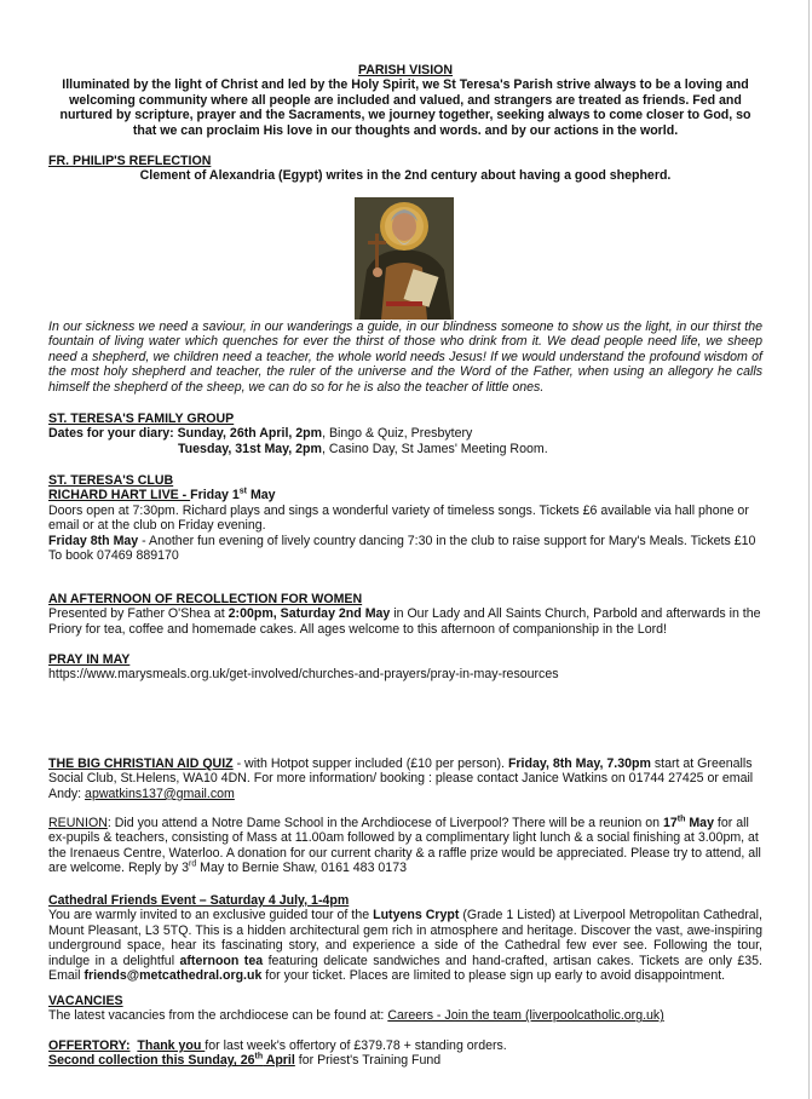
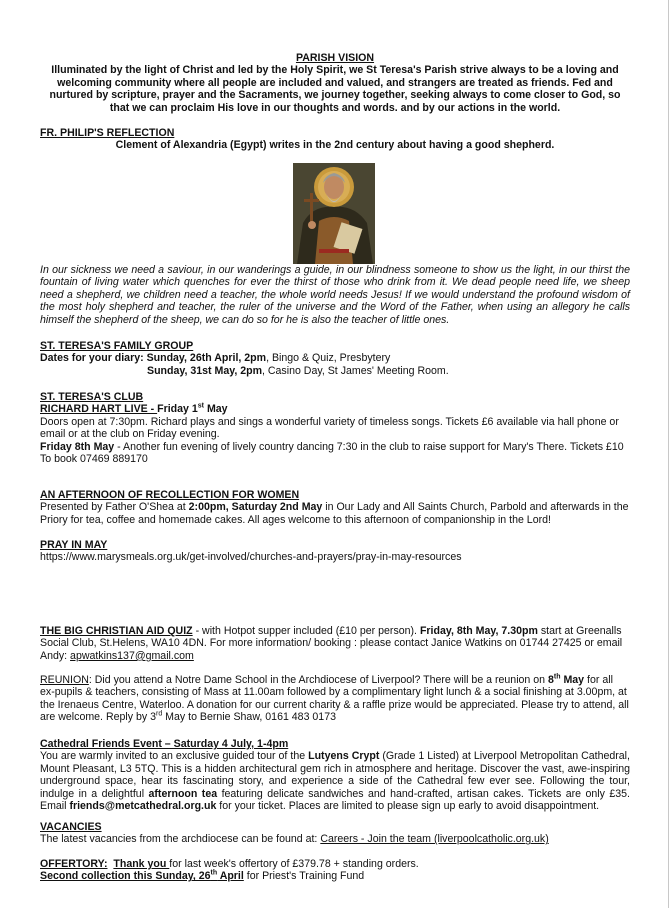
  PARISH VISION
  Illuminated by the light of Christ and led by the Holy Spirit, we St Teresa's Parish strive always to be a loving and welcoming community where all people are included and valued, and strangers are treated as friends. Fed and nurtured by scripture, prayer and the Sacraments, we journey together, seeking always to come closer to God, so that we can proclaim His love in our thoughts and words. and by our actions in the world.
  FR. PHILIP'S REFLECTION
  Clement of Alexandria (Egypt) writes in the 2nd century about having a good shepherd.
  In our sickness we need a saviour, in our wanderings a guide, in our blindness someone to show us the light, in our thirst the fountain of living water which quenches for ever the thirst of those who drink from it. We dead people need life, we sheep need a shepherd, we children need a teacher, the whole world needs Jesus! If we would understand the profound wisdom of the most holy shepherd and teacher, the ruler of the universe and the Word of the Father, when using an allegory he calls himself the shepherd of the sheep, we can do so for he is also the teacher of little ones.
  ST. TERESA'S FAMILY GROUP
  Dates for your diary: Sunday, 26th April, 2pm, Bingo & Quiz, Presbytery
- Tuesday, 31st May, 2pm, Casino Day, St James' Meeting Room.
+ Sunday, 31st May, 2pm, Casino Day, St James' Meeting Room.
  ST. TERESA'S CLUB
  RICHARD HART LIVE - Friday 1 May
  Doors open at 7:30pm. Richard plays and sings a wonderful variety of timeless songs. Tickets £6 available via hall phone or email or at the club on Friday evening.
- Friday 8th May - Another fun evening of lively country dancing 7:30 in the club to raise support for Mary's Meals. Tickets £10 To book 07469 889170
+ Friday 8th May - Another fun evening of lively country dancing 7:30 in the club to raise support for Mary's There. Tickets £10 To book 07469 889170
  AN AFTERNOON OF RECOLLECTION FOR WOMEN
  Presented by Father O'Shea at 2:00pm, Saturday 2nd May in Our Lady and All Saints Church, Parbold and afterwards in the Priory for tea, coffee and homemade cakes. All ages welcome to this afternoon of companionship in the Lord!
  PRAY IN MAY
  https://www.marysmeals.org.uk/get-involved/churches-and-prayers/pray-in-may-resources
  THE BIG CHRISTIAN AID QUIZ - with Hotpot supper included (£10 per person). Friday, 8th May, 7.30pm start at Greenalls Social Club, St.Helens, WA10 4DN. For more information/ booking : please contact Janice Watkins on 01744 27425 or email Andy: apwatkins137@gmail.com
- REUNION: Did you attend a Notre Dame School in the Archdiocese of Liverpool? There will be a reunion on 17 May for all ex-pupils & teachers, consisting of Mass at 11.00am followed by a complimentary light lunch & a social finishing at 3.00pm, at the Irenaeus Centre, Waterloo. A donation for our current charity & a raffle prize would be appreciated. Please try to attend, all are welcome. Reply by 3 May to Bernie Shaw, 0161 483 0173
+ REUNION: Did you attend a Notre Dame School in the Archdiocese of Liverpool? There will be a reunion on 8 May for all ex-pupils & teachers, consisting of Mass at 11.00am followed by a complimentary light lunch & a social finishing at 3.00pm, at the Irenaeus Centre, Waterloo. A donation for our current charity & a raffle prize would be appreciated. Please try to attend, all are welcome. Reply by 3 May to Bernie Shaw, 0161 483 0173
  Cathedral Friends Event – Saturday 4 July, 1-4pm
  You are warmly invited to an exclusive guided tour of the Lutyens Crypt (Grade 1 Listed) at Liverpool Metropolitan Cathedral, Mount Pleasant, L3 5TQ. This is a hidden architectural gem rich in atmosphere and heritage. Discover the vast, awe-inspiring underground space, hear its fascinating story, and experience a side of the Cathedral few ever see. Following the tour, indulge in a delightful afternoon tea featuring delicate sandwiches and hand-crafted, artisan cakes. Tickets are only £35. Email friends@metcathedral.org.uk for your ticket. Places are limited to please sign up early to avoid disappointment.
  VACANCIES
  The latest vacancies from the archdiocese can be found at: Careers - Join the team (liverpoolcatholic.org.uk)
  OFFERTORY: Thank you for last week's offertory of £379.78 + standing orders.
  Second collection this Sunday, 26 April for Priest's Training Fund
